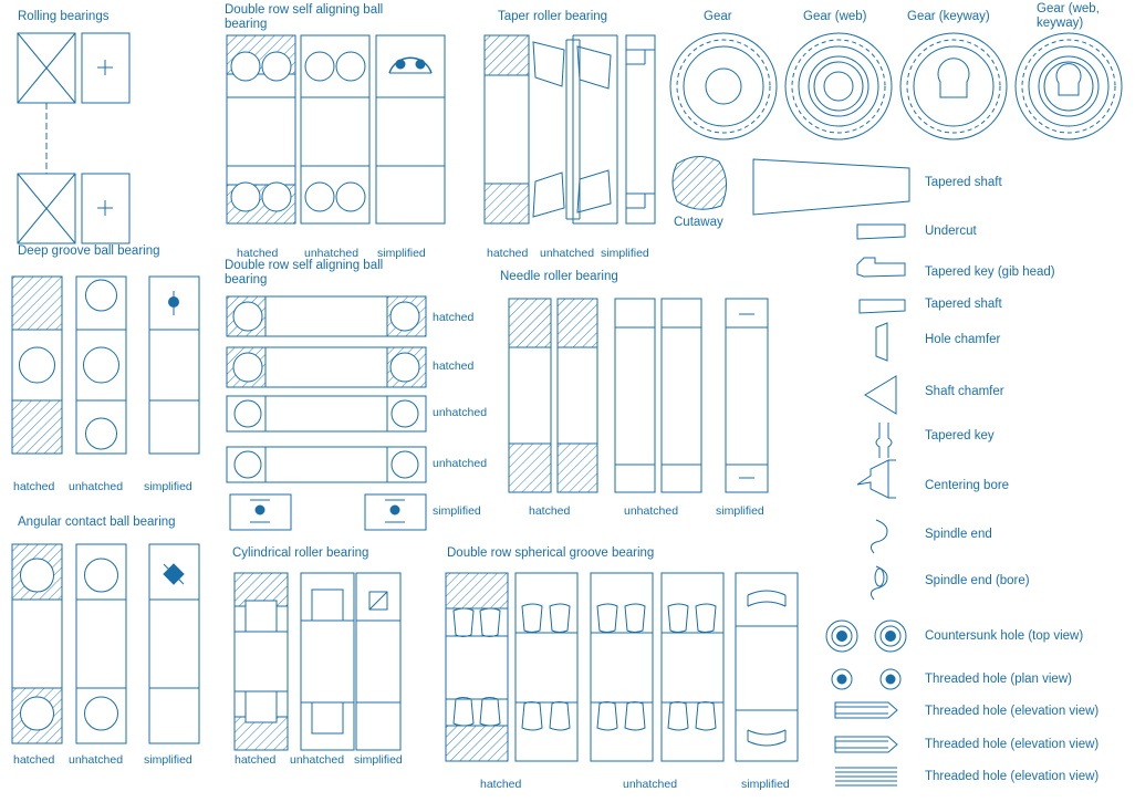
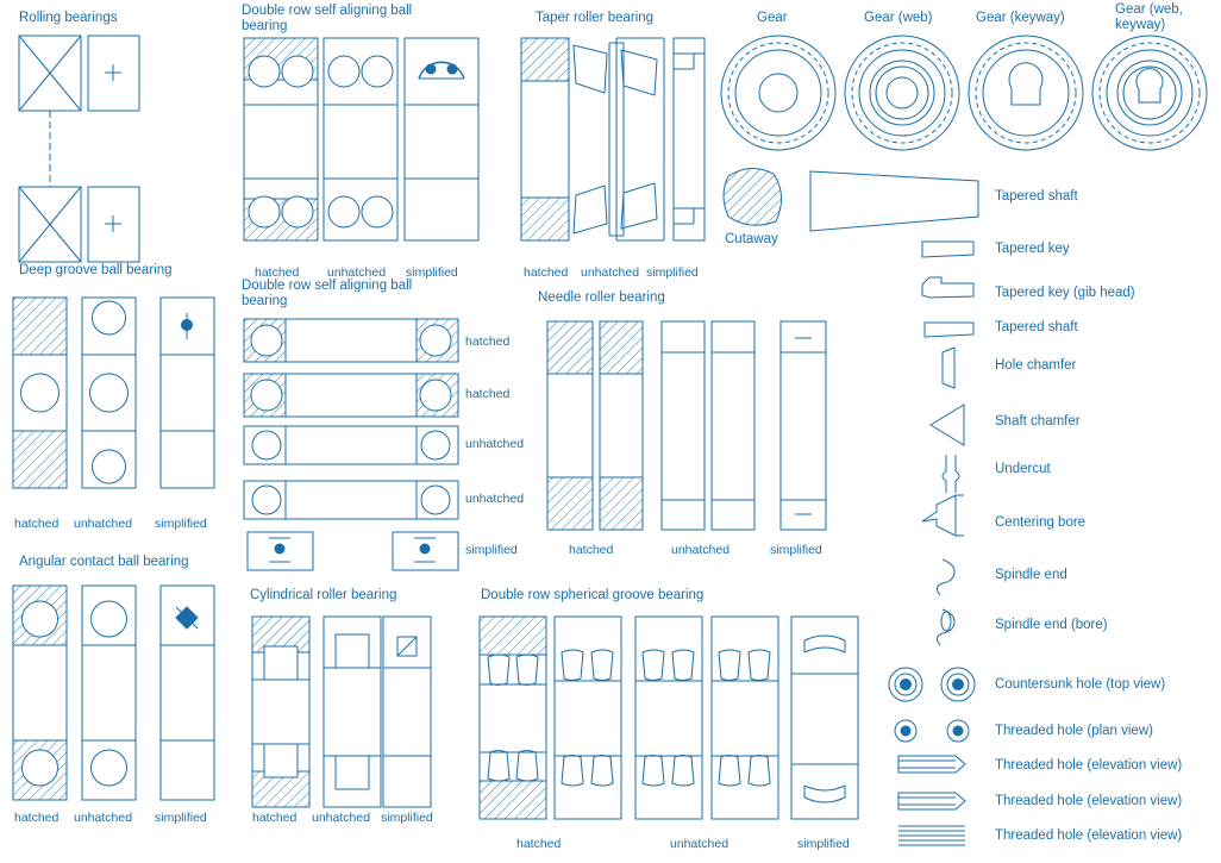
  Rolling bearings
  Deep groove ball bearing
  Angular contact ball bearing
  Double row self aligning ball bearing
  Double row self aligning ball bearing
  Cylindrical roller bearing
  Taper roller bearing
  Needle roller bearing
  Double row spherical groove bearing
  hatched
  unhatched
  simplified
  hatched
  unhatched
  simplified
  hatched
  unhatched
  simplified
  hatched
  hatched
  unhatched
  unhatched
  simplified
  hatched
  unhatched
  simplified
  hatched
  unhatched
  simplified
  hatched
  unhatched
  simplified
  hatched
  unhatched
  simplified
  Gear
  Gear (web)
  Gear (keyway)
  Gear (web, keyway)
  Cutaway
  Tapered shaft
- Undercut
+ Tapered key
  Tapered key (gib head)
  Tapered shaft
  Hole chamfer
  Shaft chamfer
- Tapered key
+ Undercut
  Centering bore
  Spindle end
  Spindle end (bore)
  Countersunk hole (top view)
  Threaded hole (plan view)
  Threaded hole (elevation view)
  Threaded hole (elevation view)
  Threaded hole (elevation view)
